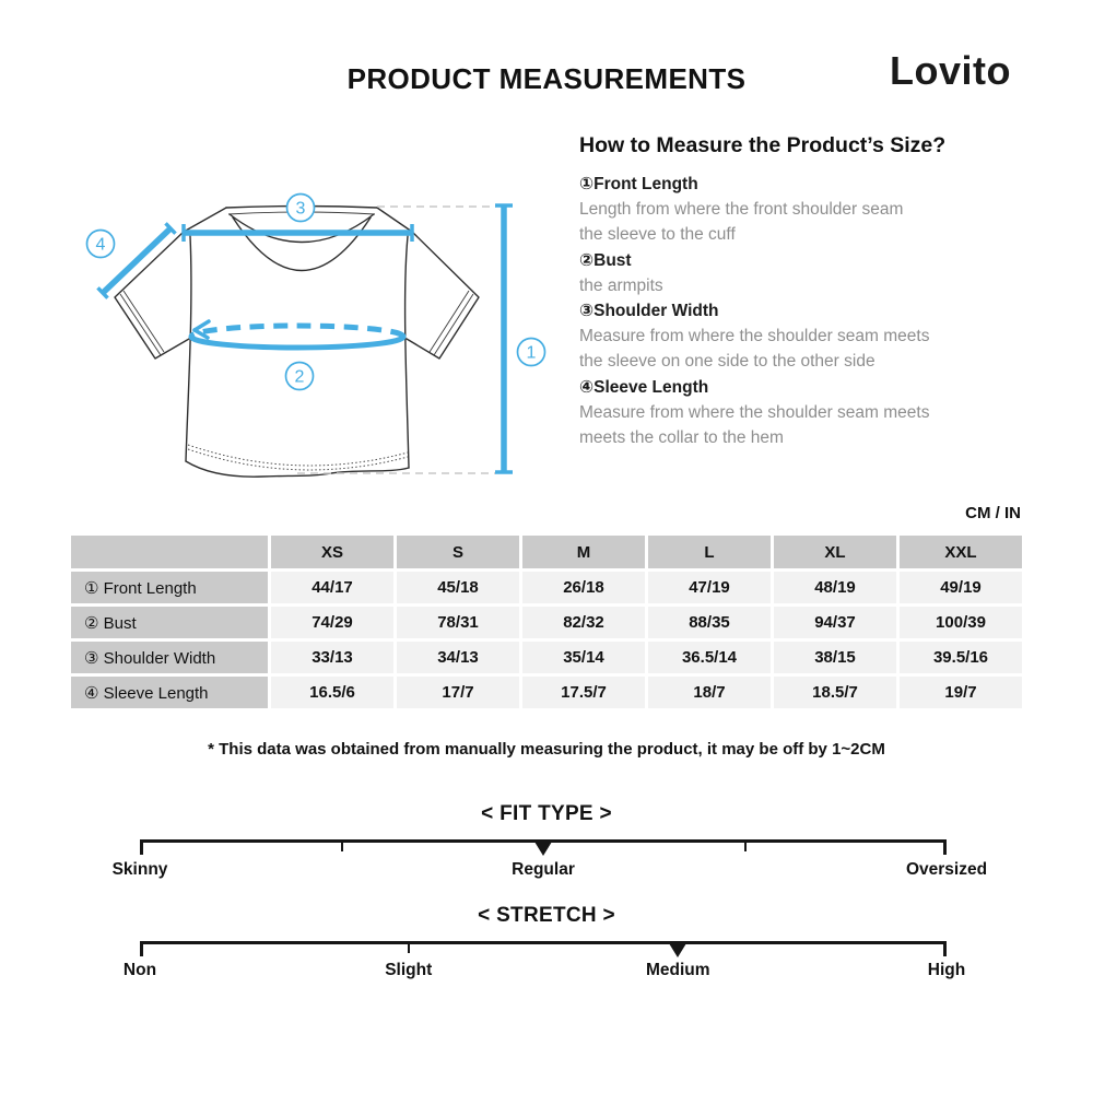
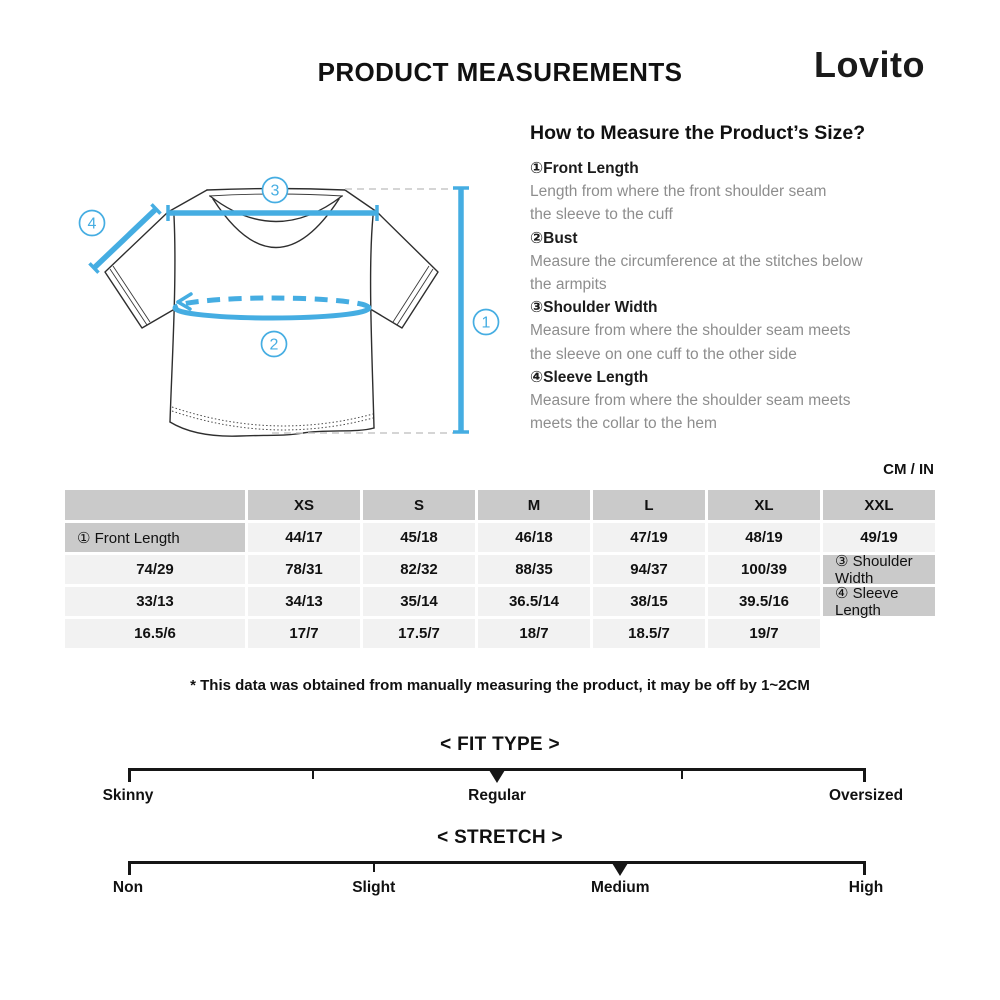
  PRODUCT MEASUREMENTS
  Lovito
  3
  4
  2
  1
  How to Measure the Product’s Size?
  ①Front Length
  Length from where the front shoulder seam
  the sleeve to the cuff
  ②Bust
+ Measure the circumference at the stitches below
  the armpits
  ③Shoulder Width
  Measure from where the shoulder seam meets
- the sleeve on one side to the other side
+ the sleeve on one cuff to the other side
  ④Sleeve Length
  Measure from where the shoulder seam meets
  meets the collar to the hem
  CM / IN
  XS
  S
  M
  L
  XL
  XXL
  ① Front Length
  44/17
  45/18
- 26/18
+ 46/18
  47/19
  48/19
  49/19
- ② Bust
  74/29
  78/31
  82/32
  88/35
  94/37
  100/39
  ③ Shoulder Width
  33/13
  34/13
  35/14
  36.5/14
  38/15
  39.5/16
  ④ Sleeve Length
  16.5/6
  17/7
  17.5/7
  18/7
  18.5/7
  19/7
  * This data was obtained from manually measuring the product, it may be off by 1~2CM
  < FIT TYPE >
  Skinny
  Regular
  Oversized
  < STRETCH >
  Non
  Slight
  Medium
  High
